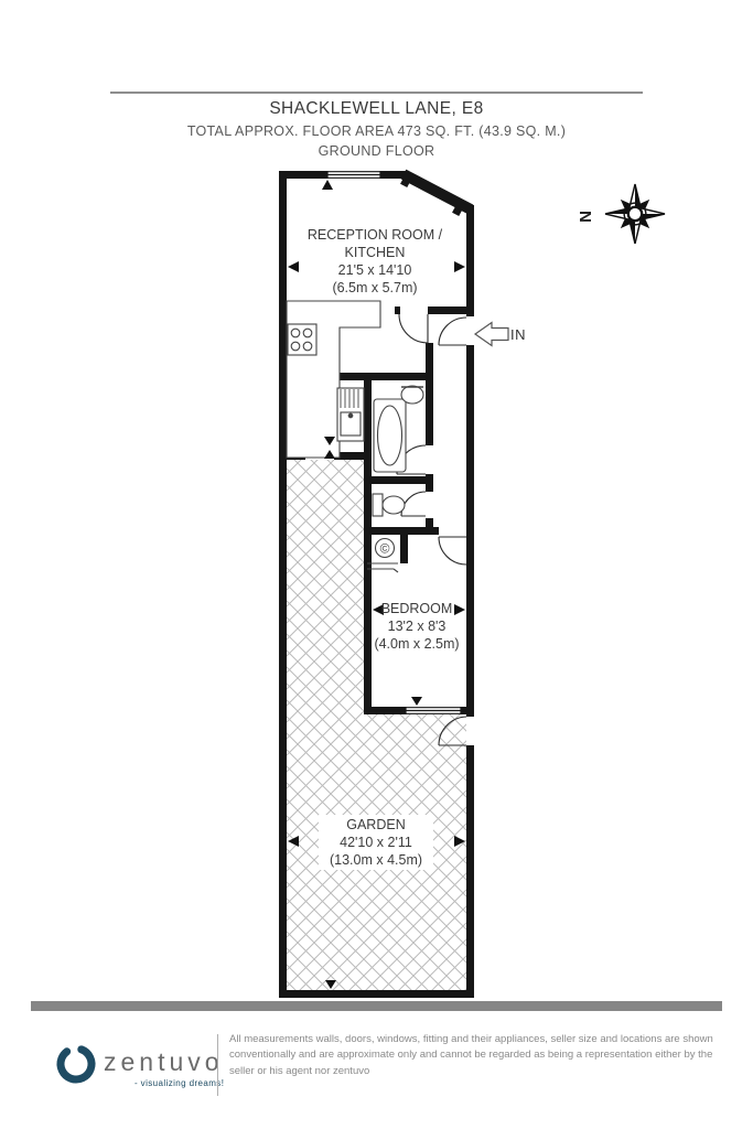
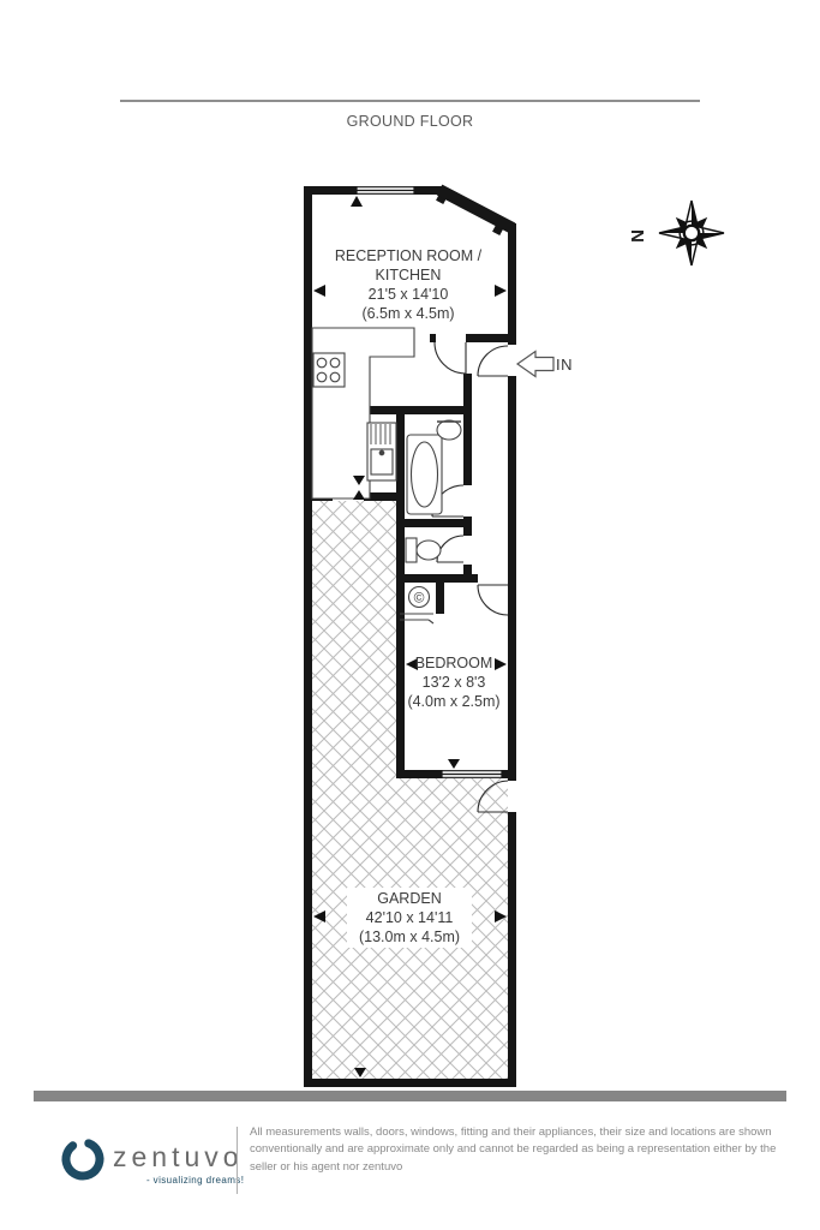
- SHACKLEWELL LANE, E8
- TOTAL APPROX. FLOOR AREA 473 SQ. FT. (43.9 SQ. M.)
  GROUND FLOOR
  ©
  RECEPTION ROOM /
  KITCHEN
  21'5 x 14'10
- (6.5m x 5.7m)
+ (6.5m x 4.5m)
  IN
  BEDROOM
  13'2 x 8'3
  (4.0m x 2.5m)
  GARDEN
- 42'10 x 2'11
+ 42'10 x 14'11
  (13.0m x 4.5m)
  zentuvo
  - visualizing dreams!
- All measurements walls, doors, windows, fitting and their appliances, seller size and locations are shown conventionally and are approximate only and cannot be regarded as being a representation either by the seller or his agent nor zentuvo
+ All measurements walls, doors, windows, fitting and their appliances, their size and locations are shown conventionally and are approximate only and cannot be regarded as being a representation either by the seller or his agent nor zentuvo
